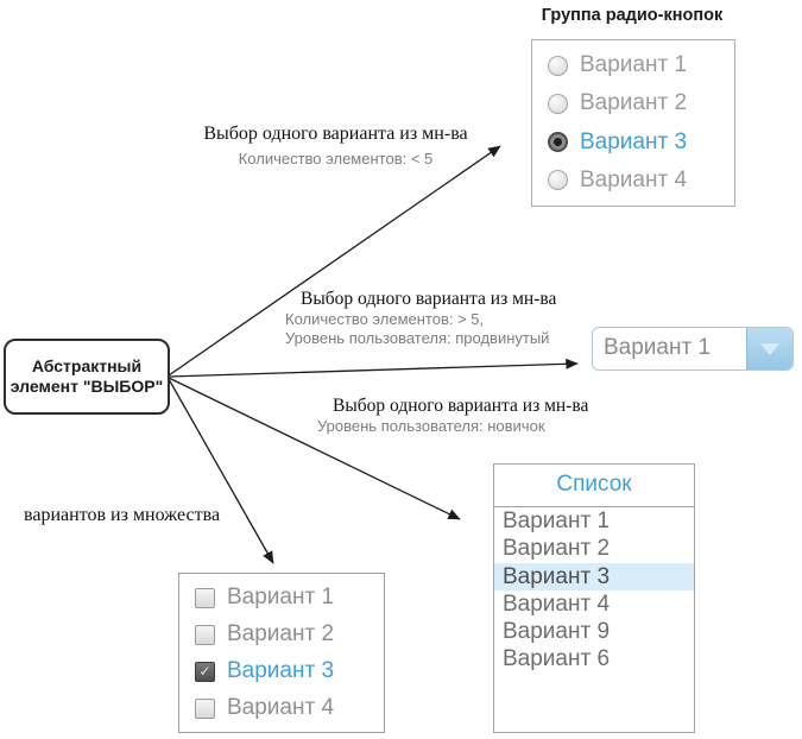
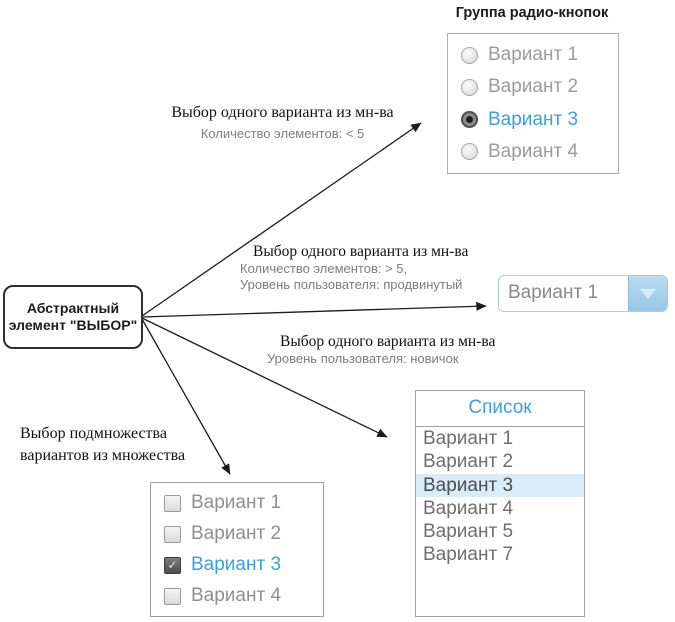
  Абстрактный
  элемент "ВЫБОР"
  Выбор одного варианта из мн-ва
  Количество элементов: < 5
  Выбор одного варианта из мн-ва
  Количество элементов: > 5,
  Уровень пользователя: продвинутый
  Выбор одного варианта из мн-ва
  Уровень пользователя: новичок
+ Выбор подмножества
  вариантов из множества
  Группа радио-кнопок
  Вариант 1
  Вариант 2
  Вариант 3
  Вариант 4
  Вариант 1
  Список
  Вариант 1
  Вариант 2
  Вариант 3
  Вариант 4
- Вариант 9
+ Вариант 5
- Вариант 6
+ Вариант 7
  Вариант 1
  Вариант 2
  ✓
  Вариант 3
  Вариант 4
